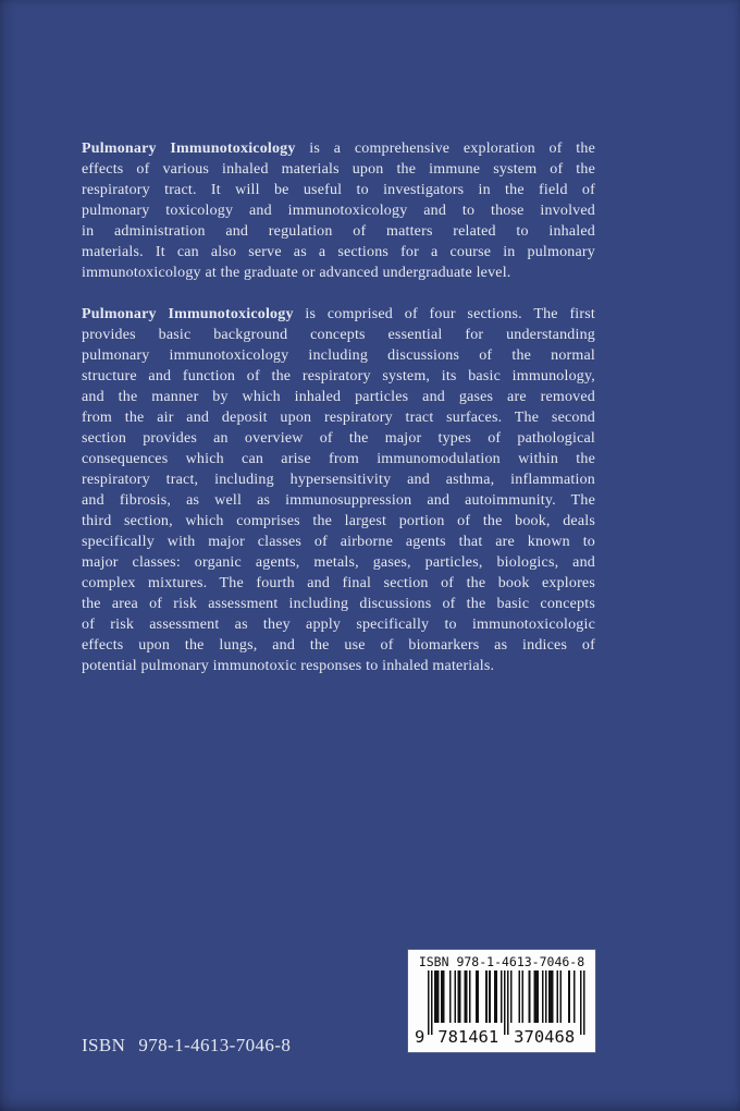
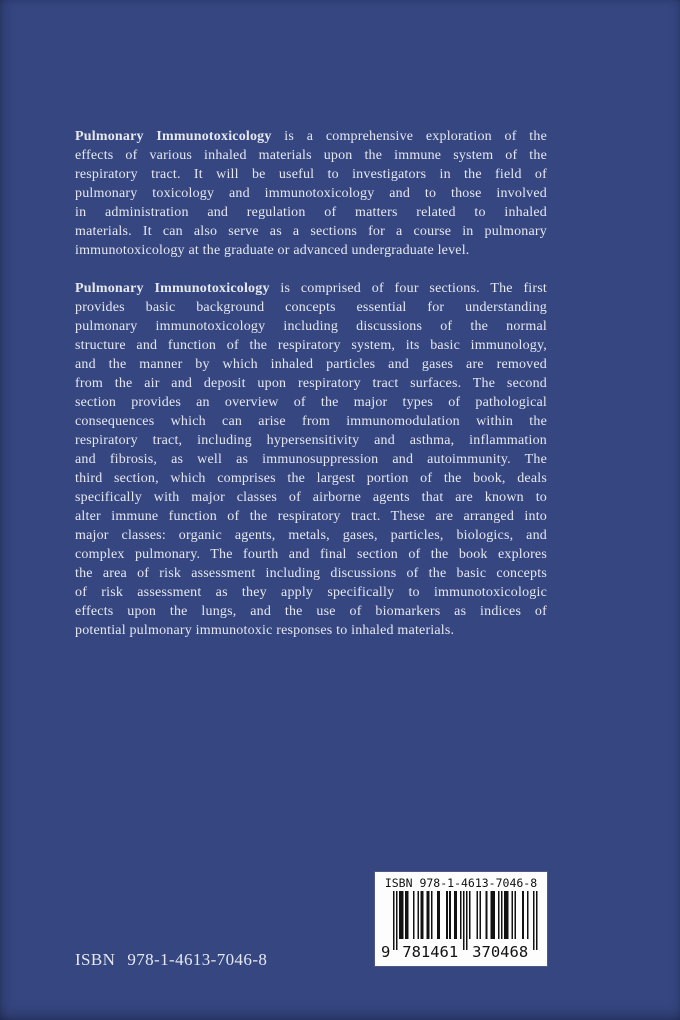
  Pulmonary Immunotoxicology is a comprehensive exploration of the
  effects of various inhaled materials upon the immune system of the
  respiratory tract. It will be useful to investigators in the field of
  pulmonary toxicology and immunotoxicology and to those involved
  in administration and regulation of matters related to inhaled
  materials. It can also serve as a sections for a course in pulmonary
  immunotoxicology at the graduate or advanced undergraduate level.
  Pulmonary Immunotoxicology is comprised of four sections. The first
  provides basic background concepts essential for understanding
  pulmonary immunotoxicology including discussions of the normal
  structure and function of the respiratory system, its basic immunology,
  and the manner by which inhaled particles and gases are removed
  from the air and deposit upon respiratory tract surfaces. The second
  section provides an overview of the major types of pathological
  consequences which can arise from immunomodulation within the
  respiratory tract, including hypersensitivity and asthma, inflammation
  and fibrosis, as well as immunosuppression and autoimmunity. The
  third section, which comprises the largest portion of the book, deals
  specifically with major classes of airborne agents that are known to
+ alter immune function of the respiratory tract. These are arranged into
  major classes: organic agents, metals, gases, particles, biologics, and
- complex mixtures. The fourth and final section of the book explores
+ complex pulmonary. The fourth and final section of the book explores
  the area of risk assessment including discussions of the basic concepts
  of risk assessment as they apply specifically to immunotoxicologic
  effects upon the lungs, and the use of biomarkers as indices of
  potential pulmonary immunotoxic responses to inhaled materials.
  ISBN 978-1-4613-7046-8
  ISBN 978-1-4613-7046-8
  9
  781461
  370468
